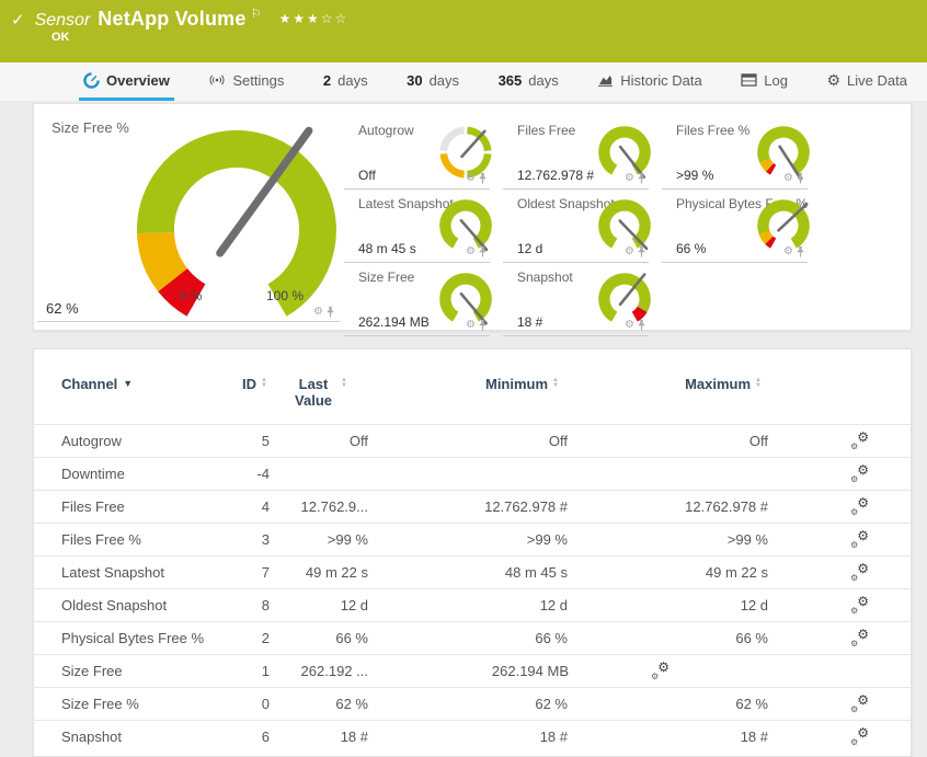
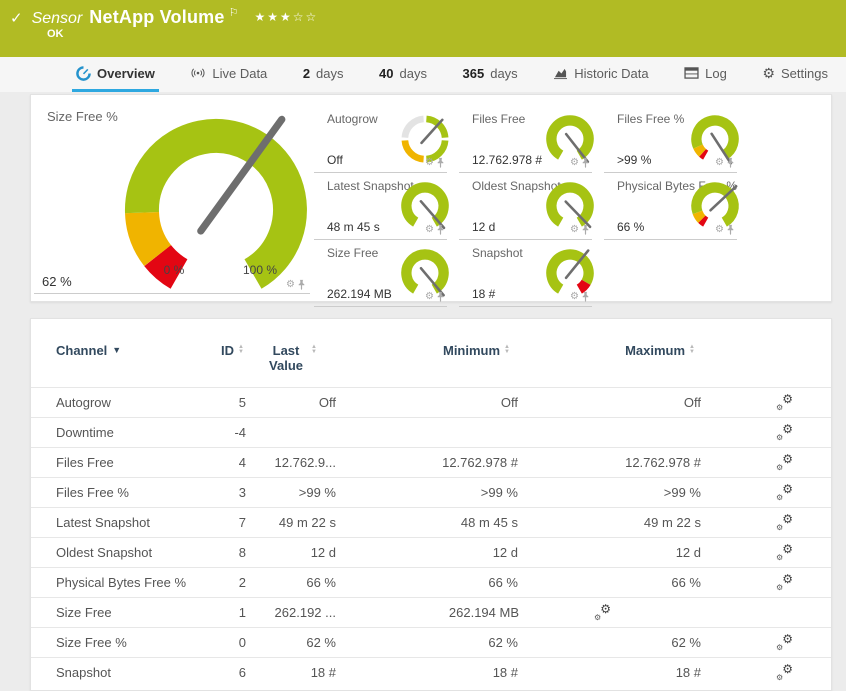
  ✓
  Sensor
  NetApp Volume
  ⚐
  ★★★☆☆
  OK
  Overview
- Settings
+ Live Data
  2
  days
- 30
+ 40
  days
  365
  days
  Historic Data
  Log
  ⚙
- Live Data
+ Settings
  Size Free %
  0 %
  100 %
  62 %
  ⚙
  Autogrow
  Off
  ⚙
  Files Free
  12.762.978 #
  ⚙
  Files Free %
  >99 %
  ⚙
  Latest Snapsho
  48 m 45 s
  ⚙
  Oldest Snapsho
  12 d
  ⚙
  Physical Bytes F %
  66 %
  ⚙
  Size Free
  262.194 MB
  ⚙
  Snapshot
  18 #
  ⚙
  Channel
  ▼
  ID
  Last Value
  Minimum
  Maximum
  Autogrow
  5
  Off
  Off
  Off
  ⚙
  ⚙
  Downtime
  -4
  ⚙
  ⚙
  Files Free
  4
  12.762.9...
  12.762.978 #
  12.762.978 #
  ⚙
  ⚙
  Files Free %
  3
  >99 %
  >99 %
  >99 %
  ⚙
  ⚙
  Latest Snapshot
  7
  49 m 22 s
  48 m 45 s
  49 m 22 s
  ⚙
  ⚙
  Oldest Snapshot
  8
  12 d
  12 d
  12 d
  ⚙
  ⚙
  Physical Bytes Free %
  2
  66 %
  66 %
  66 %
  ⚙
  ⚙
  Size Free
  1
  262.192 ...
  262.194 MB
  ⚙
  ⚙
  Size Free %
  0
  62 %
  62 %
  62 %
  ⚙
  ⚙
  Snapshot
  6
  18 #
  18 #
  18 #
  ⚙
  ⚙
